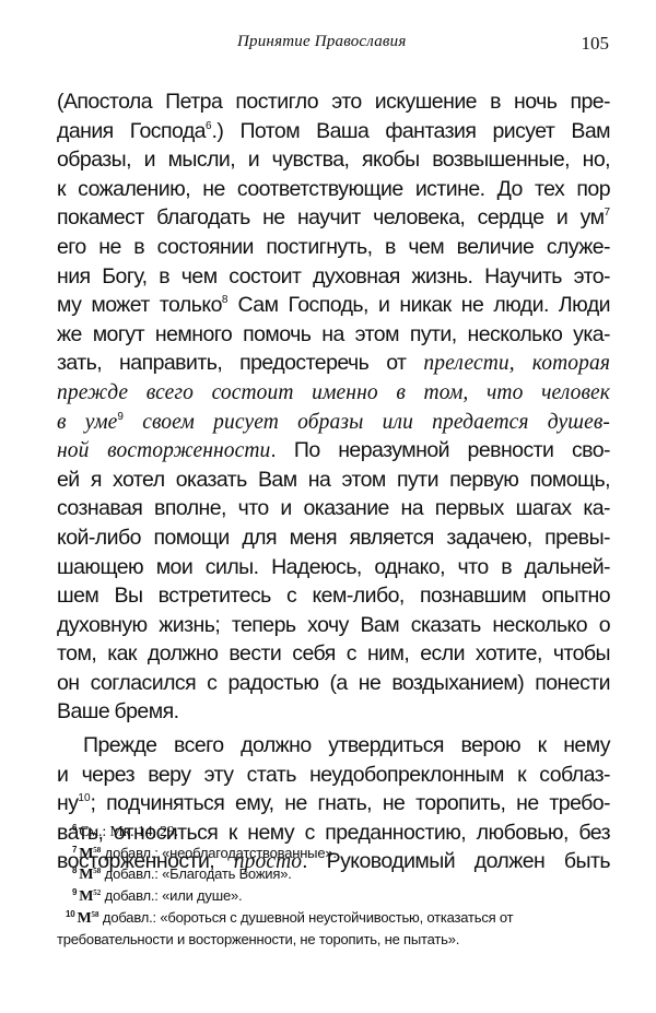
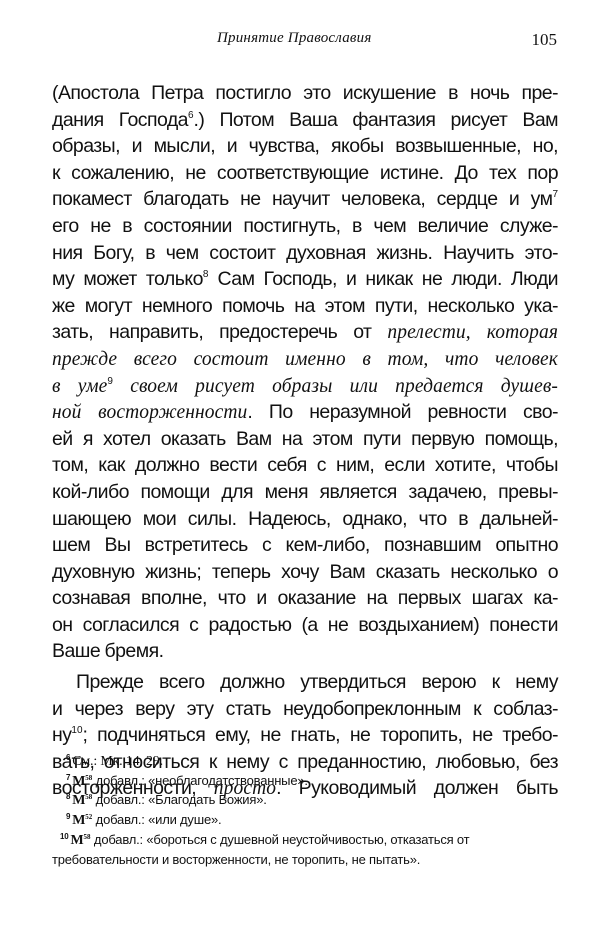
  Принятие Православия
  105
  (Апостола Петра постигло это искушение в ночь пре-
  дания Господа6.) Потом Ваша фантазия рисует Вам
  образы, и мысли, и чувства, якобы возвышенные, но,
  к сожалению, не соответствующие истине. До тех пор
  покамест благодать не научит человека, сердце и ум7
  его не в состоянии постигнуть, в чем величие служе-
  ния Богу, в чем состоит духовная жизнь. Научить это-
  му может только8 Сам Господь, и никак не люди. Люди
  же могут немного помочь на этом пути, несколько ука-
  зать, направить, предостеречь от прелести, которая
  прежде всего состоит именно в том, что человек
  в уме9 своем рисует образы или предается душев-
  ной восторженности. По неразумной ревности сво-
  ей я хотел оказать Вам на этом пути первую помощь,
- сознавая вполне, что и оказание на первых шагах ка-
+ том, как должно вести себя с ним, если хотите, чтобы
  кой-либо помощи для меня является задачею, превы-
  шающею мои силы. Надеюсь, однако, что в дальней-
  шем Вы встретитесь с кем-либо, познавшим опытно
  духовную жизнь; теперь хочу Вам сказать несколько о
- том, как должно вести себя с ним, если хотите, чтобы
+ сознавая вполне, что и оказание на первых шагах ка-
  он согласился с радостью (а не воздыханием) понести
  Ваше бремя.
  Прежде всего должно утвердиться верою к нему
  и через веру эту стать неудобопреклонным к соблаз-
  ну10; подчиняться ему, не гнать, не торопить, не требо-
  вать, относиться к нему с преданностию, любовью, без
  восторженности, просто. Руководимый должен быть
  6 См.: Мк. 14, 29.
  7 М58 добавл.: «необлагодатствованные».
  8 М58 добавл.: «Благодать Божия».
  9 М52 добавл.: «или душе».
  10 М58 добавл.: «бороться с душевной неустойчивостью, отказаться от
  требовательности и восторженности, не торопить, не пытать».
